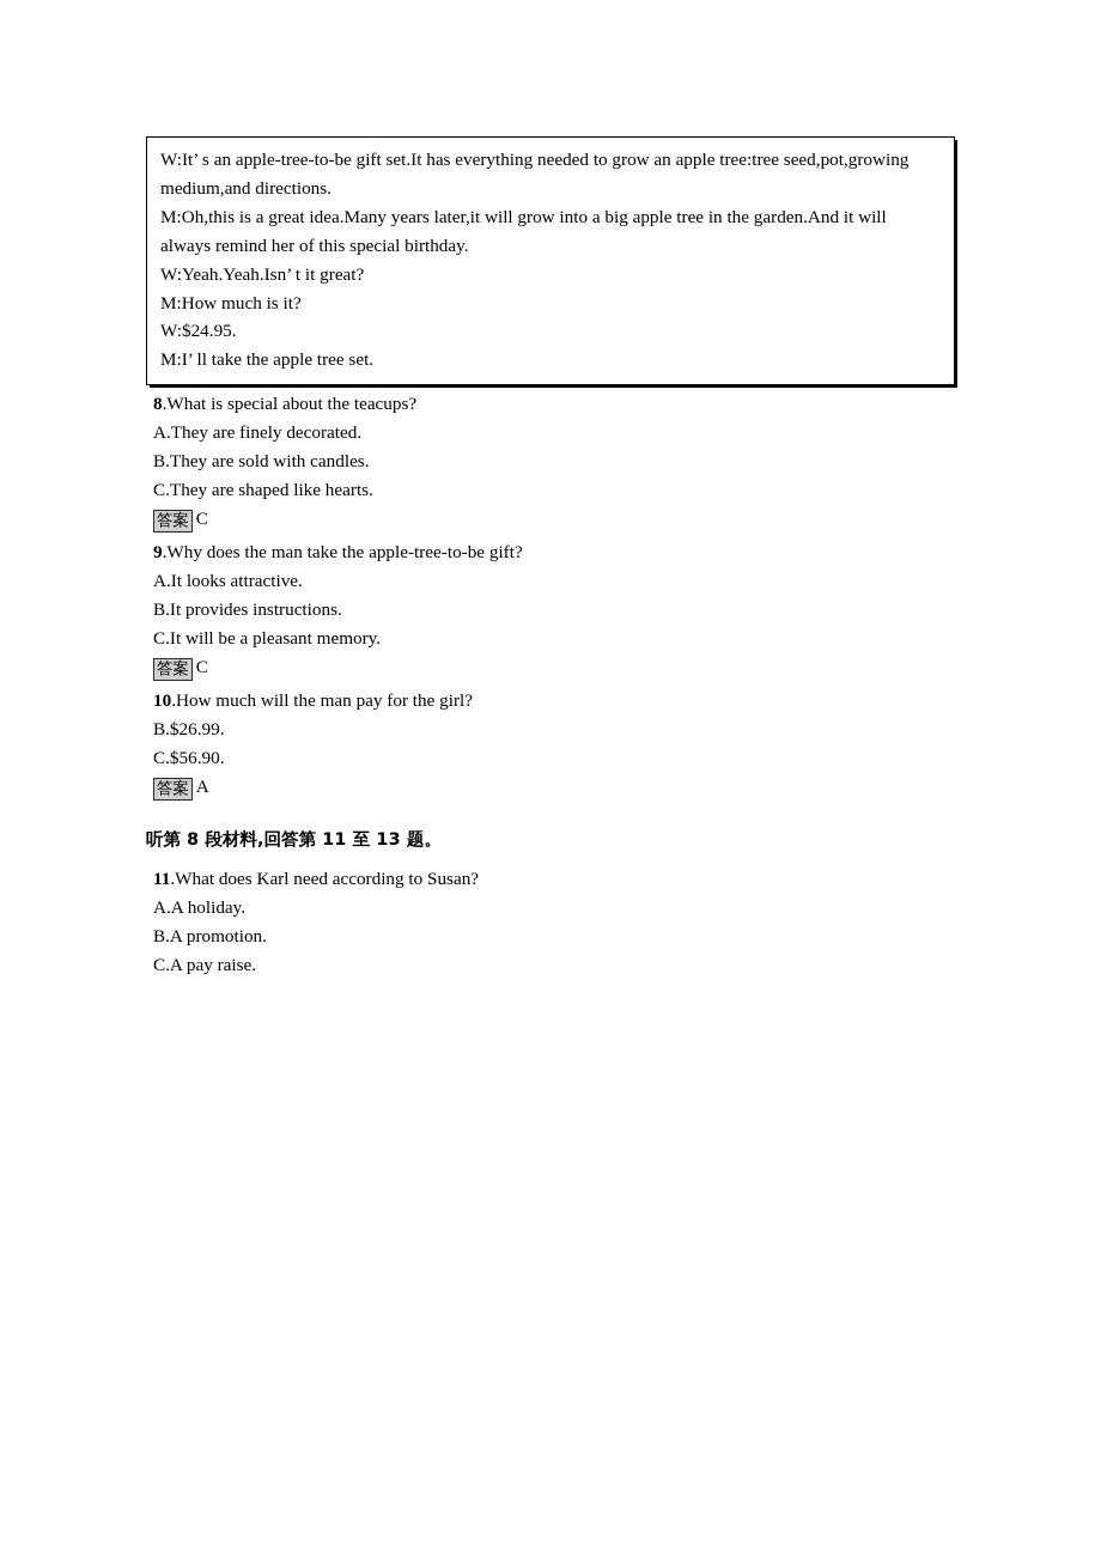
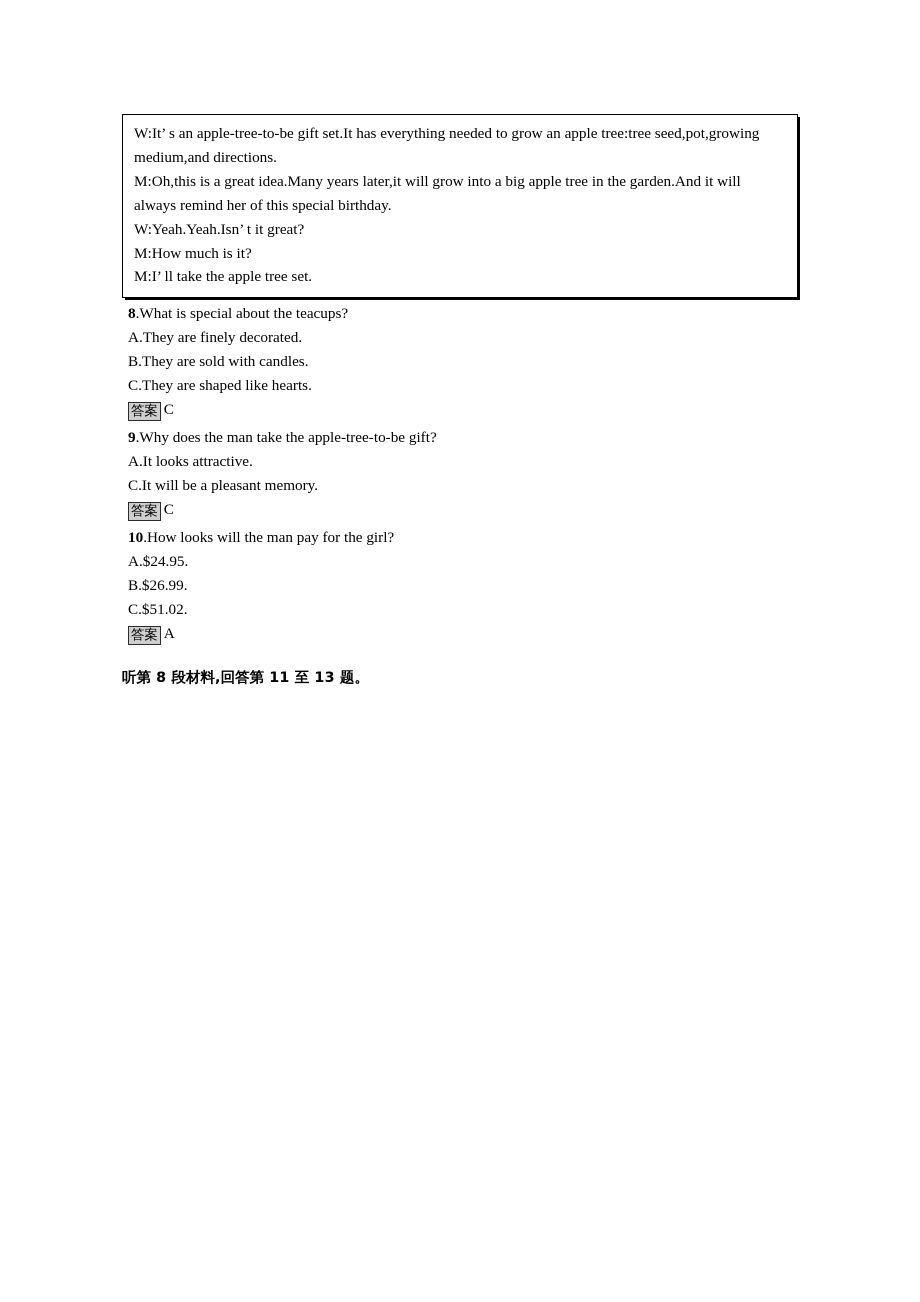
  W:It’ s an apple-tree-to-be gift set.It has everything needed to grow an apple tree:tree seed,pot,growing medium,and directions.
  M:Oh,this is a great idea.Many years later,it will grow into a big apple tree in the garden.And it will always remind her of this special birthday.
  W:Yeah.Yeah.Isn’ t it great?
  M:How much is it?
- W:$24.95.
  M:I’ ll take the apple tree set.
  8.What is special about the teacups?
  A.They are finely decorated.
  B.They are sold with candles.
  C.They are shaped like hearts.
  答案 C
  9.Why does the man take the apple-tree-to-be gift?
  A.It looks attractive.
- B.It provides instructions.
  C.It will be a pleasant memory.
  答案 C
- 10.How much will the man pay for the girl?
+ 10.How looks will the man pay for the girl?
+ A.$24.95.
  B.$26.99.
- C.$56.90.
+ C.$51.02.
  答案 A
  听第 8 段材料,回答第 11 至 13 题。
- 11.What does Karl need according to Susan?
- A.A holiday.
- B.A promotion.
- C.A pay raise.
